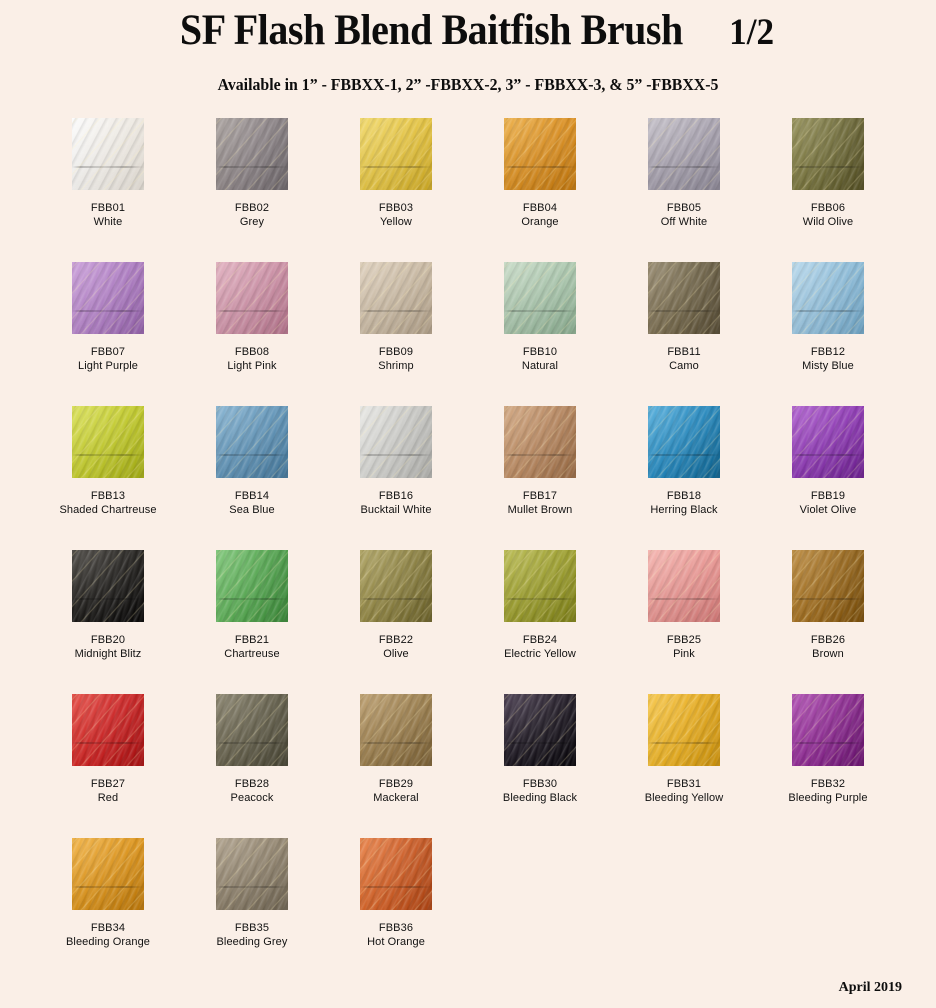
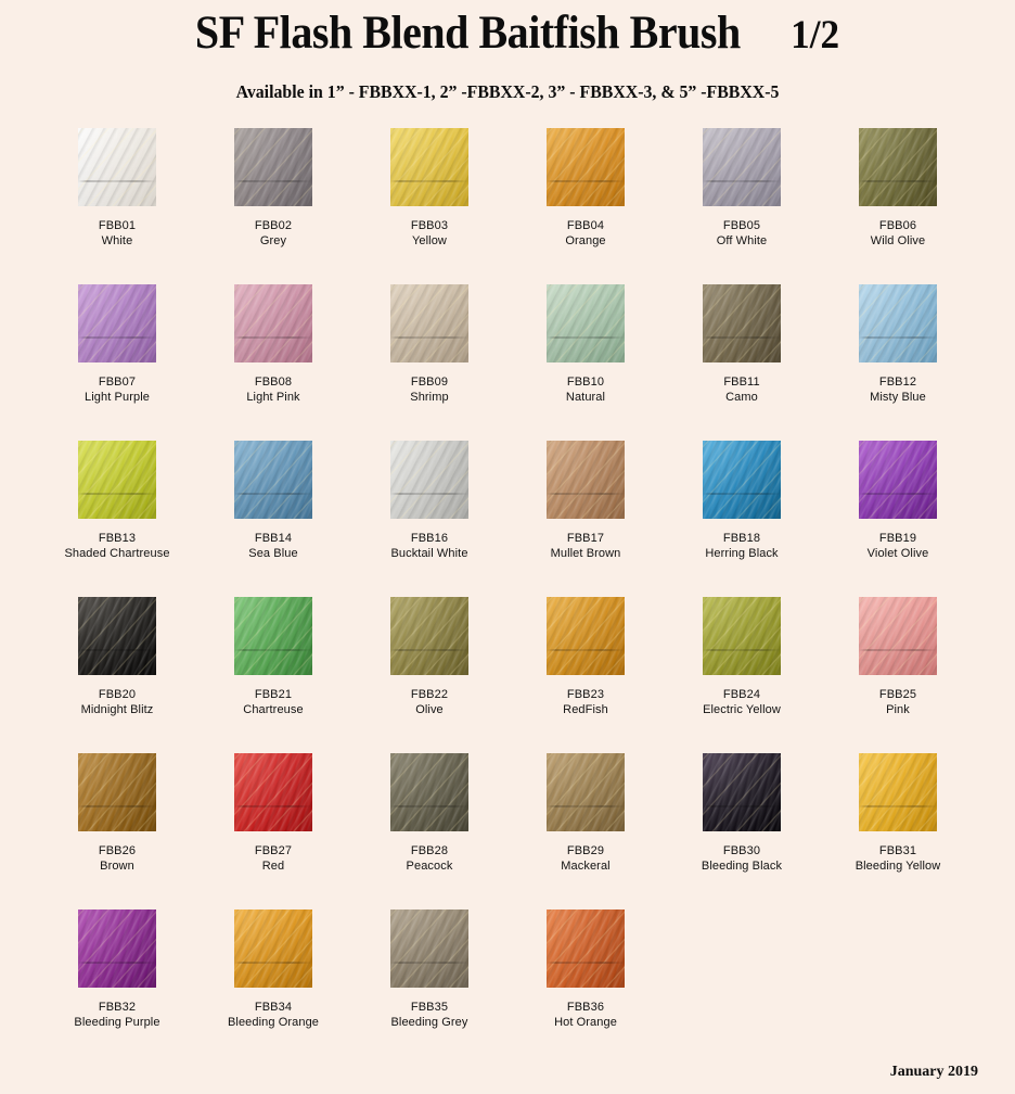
  SF Flash Blend Baitfish Brush
  1/2
  Available in 1” - FBBXX-1, 2” -FBBXX-2, 3” - FBBXX-3, & 5” -FBBXX-5
  FBB01
  White
  FBB02
  Grey
  FBB03
  Yellow
  FBB04
  Orange
  FBB05
  Off White
  FBB06
  Wild Olive
  FBB07
  Light Purple
  FBB08
  Light Pink
  FBB09
  Shrimp
  FBB10
  Natural
  FBB11
  Camo
  FBB12
  Misty Blue
  FBB13
  Shaded Chartreuse
  FBB14
  Sea Blue
  FBB16
  Bucktail White
  FBB17
  Mullet Brown
  FBB18
  Herring Black
  FBB19
  Violet Olive
  FBB20
  Midnight Blitz
  FBB21
  Chartreuse
  FBB22
  Olive
+ FBB23
+ RedFish
  FBB24
  Electric Yellow
  FBB25
  Pink
  FBB26
  Brown
  FBB27
  Red
  FBB28
  Peacock
  FBB29
  Mackeral
  FBB30
  Bleeding Black
  FBB31
  Bleeding Yellow
  FBB32
  Bleeding Purple
  FBB34
  Bleeding Orange
  FBB35
  Bleeding Grey
  FBB36
  Hot Orange
- April 2019
+ January 2019
